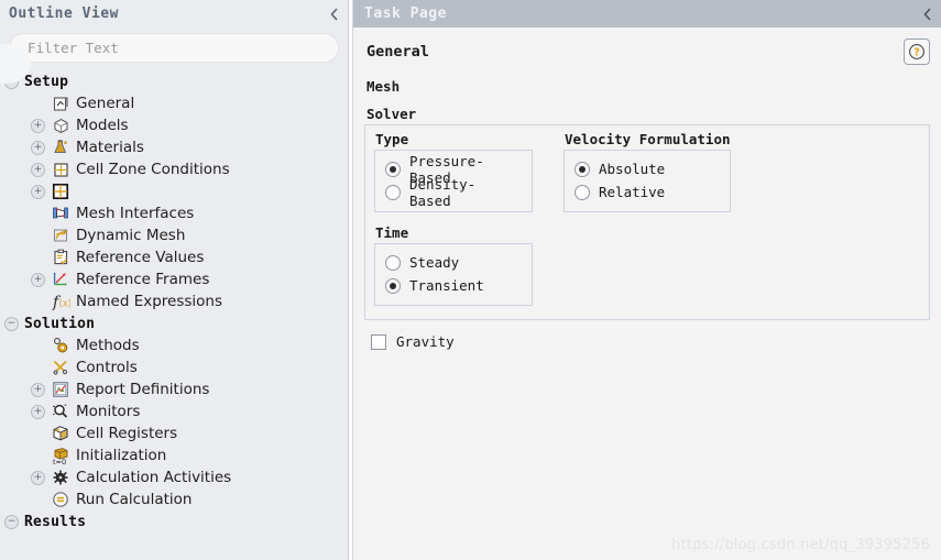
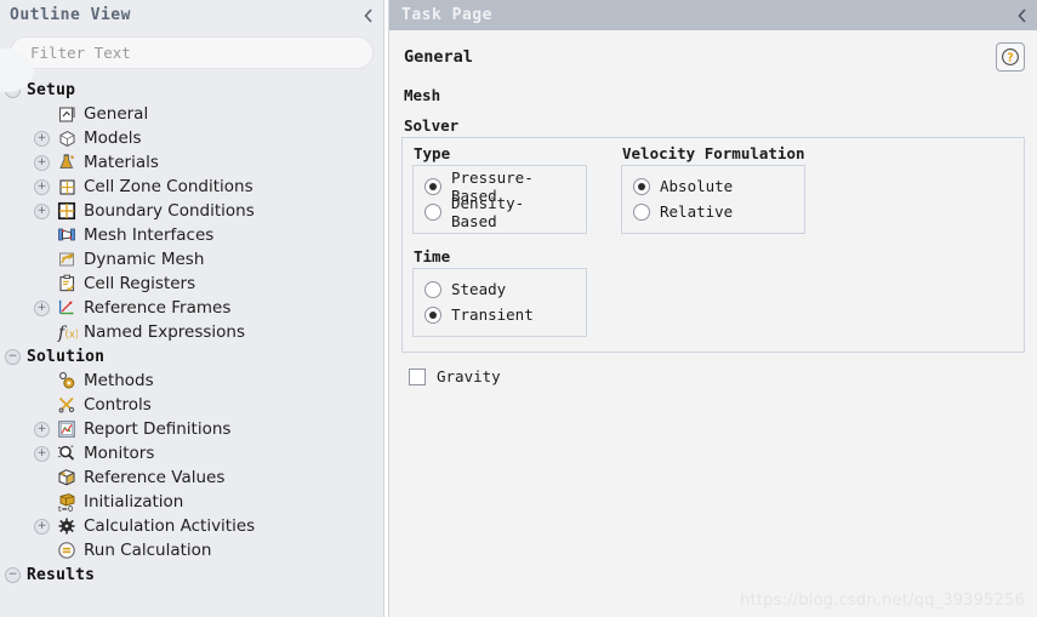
  Outline View
  Filter Text
  Setup
  General
  +
  Models
  +
  Materials
  +
  Cell Zone Conditions
  +
+ Boundary Conditions
  Mesh Interfaces
  Dynamic Mesh
- Reference Values
+ Cell Registers
  +
  Reference Frames
  f
  (x)
  Named Expressions
  −
  Solution
  Methods
  Controls
  +
  Report Definitions
  +
  Monitors
- Cell Registers
+ Reference Values
  t=0
  Initialization
  +
  Calculation Activities
  Run Calculation
  −
  Results
  Task Page
  General
  ?
  Mesh
  Solver
  Type
  Pressure-Based
  Density-Based
  Velocity Formulation
  Absolute
  Relative
  Time
  Steady
  Transient
  Gravity
